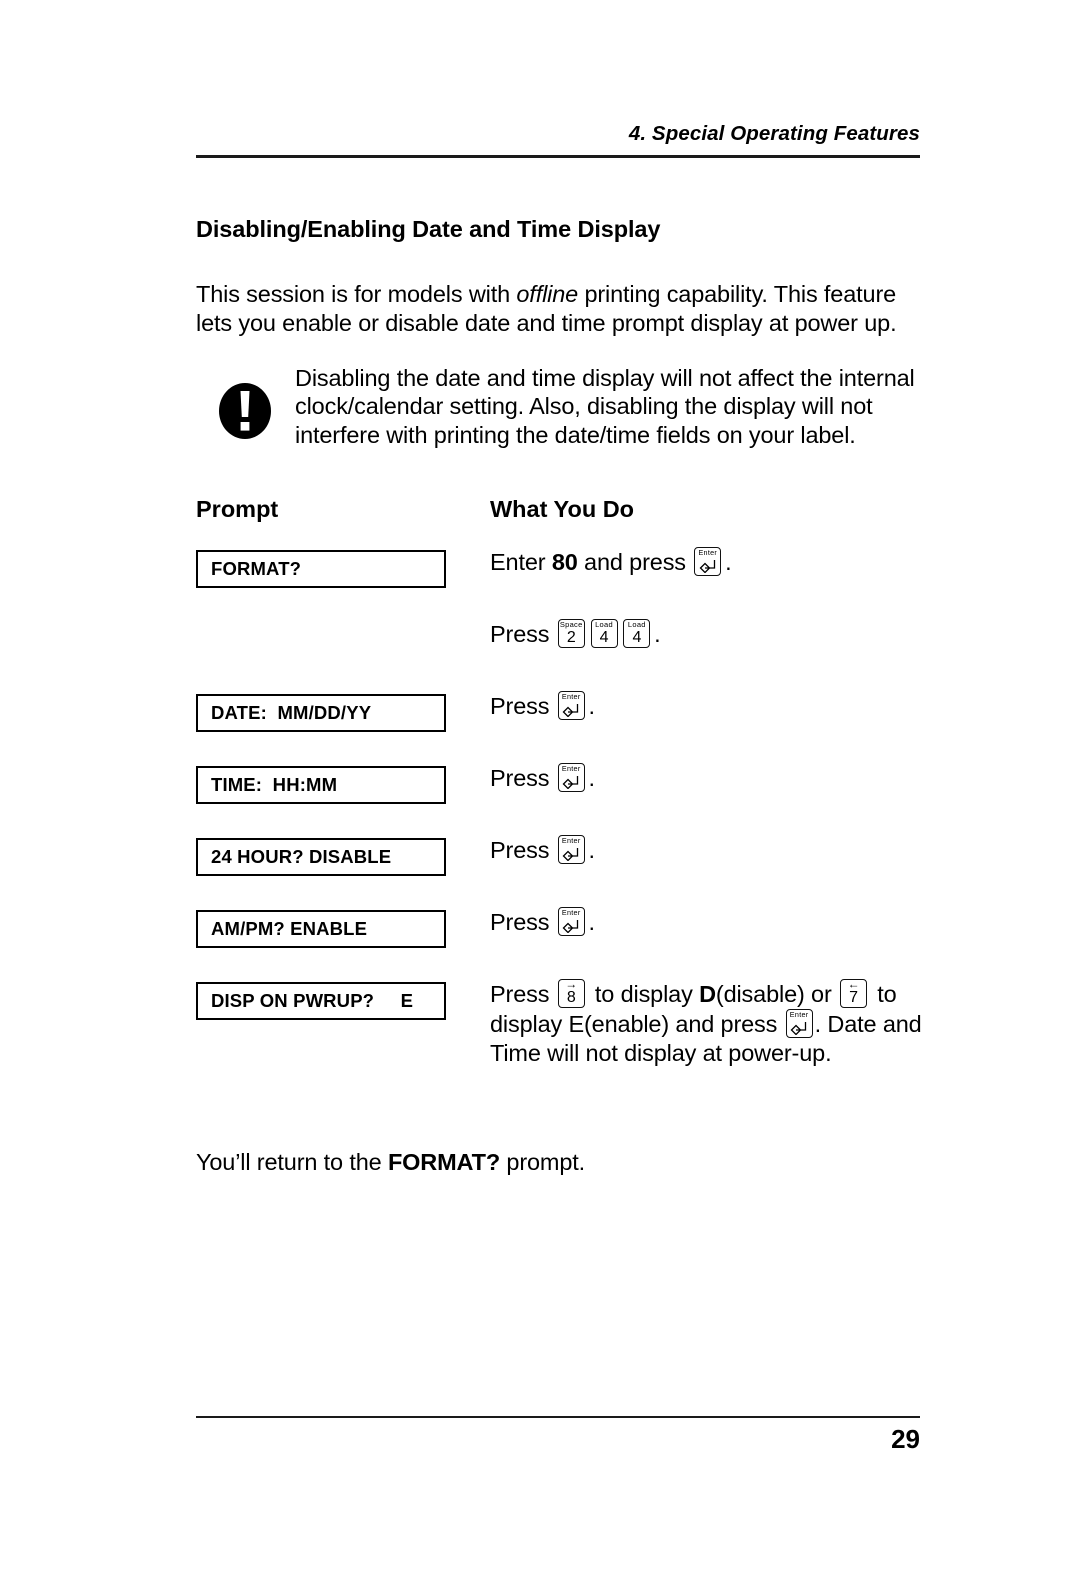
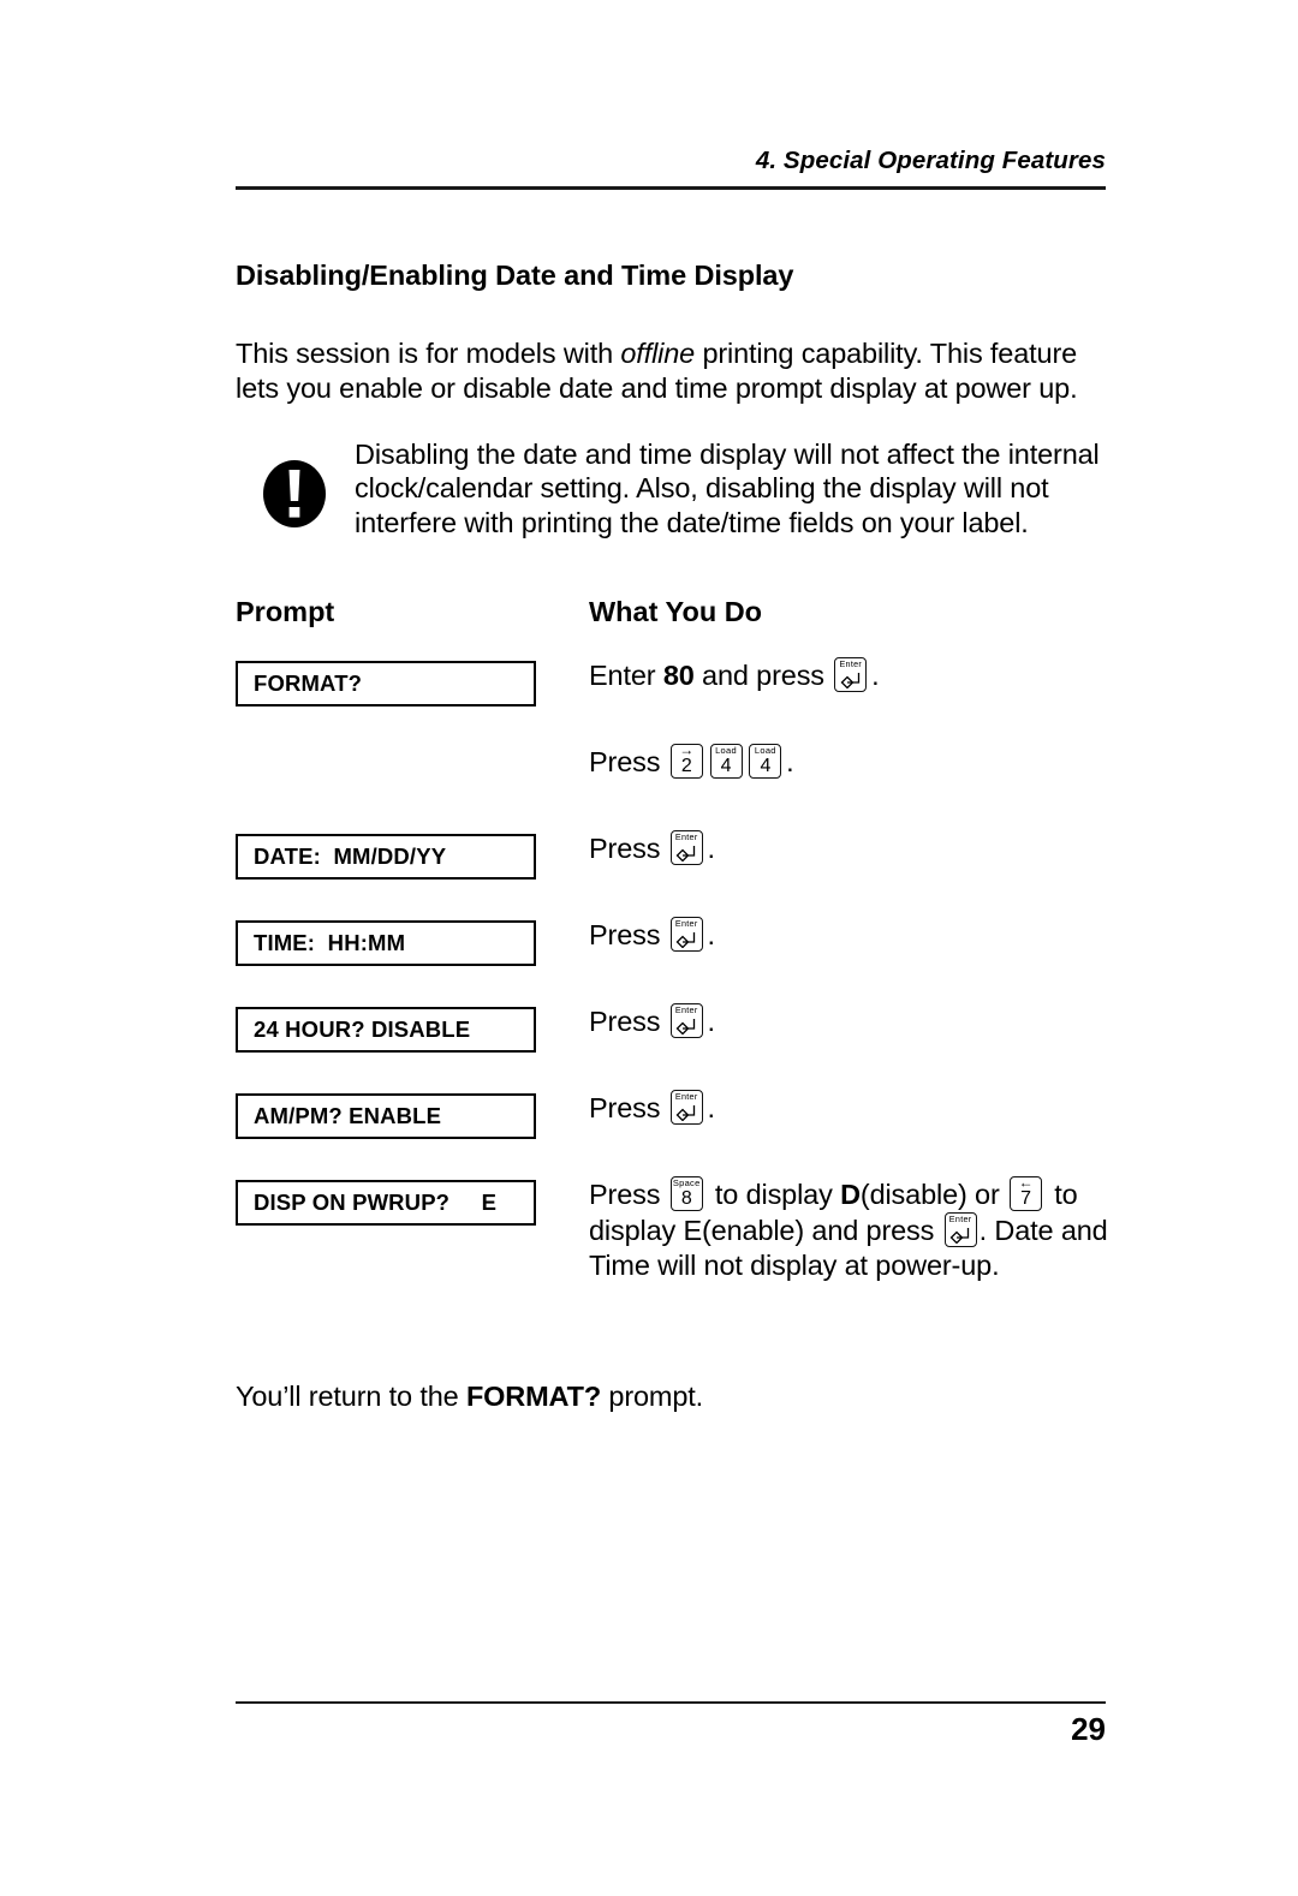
  4. Special Operating Features
  Disabling/Enabling Date and Time Display
  This session is for models with offline printing capability. This feature lets you enable or disable date and time prompt display at power up.
  Disabling the date and time display will not affect the internal clock/calendar setting. Also, disabling the display will not interfere with printing the date/time fields on your label.
  Prompt
  What You Do
  FORMAT?
  Enter 80 and press
  Enter
  .
  Press
- Space
+ →
  2
  Load
  4
  Load
  4
  .
  DATE: MM/DD/YY
  Press
  Enter
  .
  TIME: HH:MM
  Press
  Enter
  .
  24 HOUR? DISABLE
  Press
  Enter
  .
  AM/PM? ENABLE
  Press
  Enter
  .
  DISP ON PWRUP? E
  Press
- →
+ Space
  8
  to display D(disable) or
  ←
  7
  to display E(enable) and press
  Enter
  . Date and Time will not display at power-up.
  You’ll return to the FORMAT? prompt.
  29
